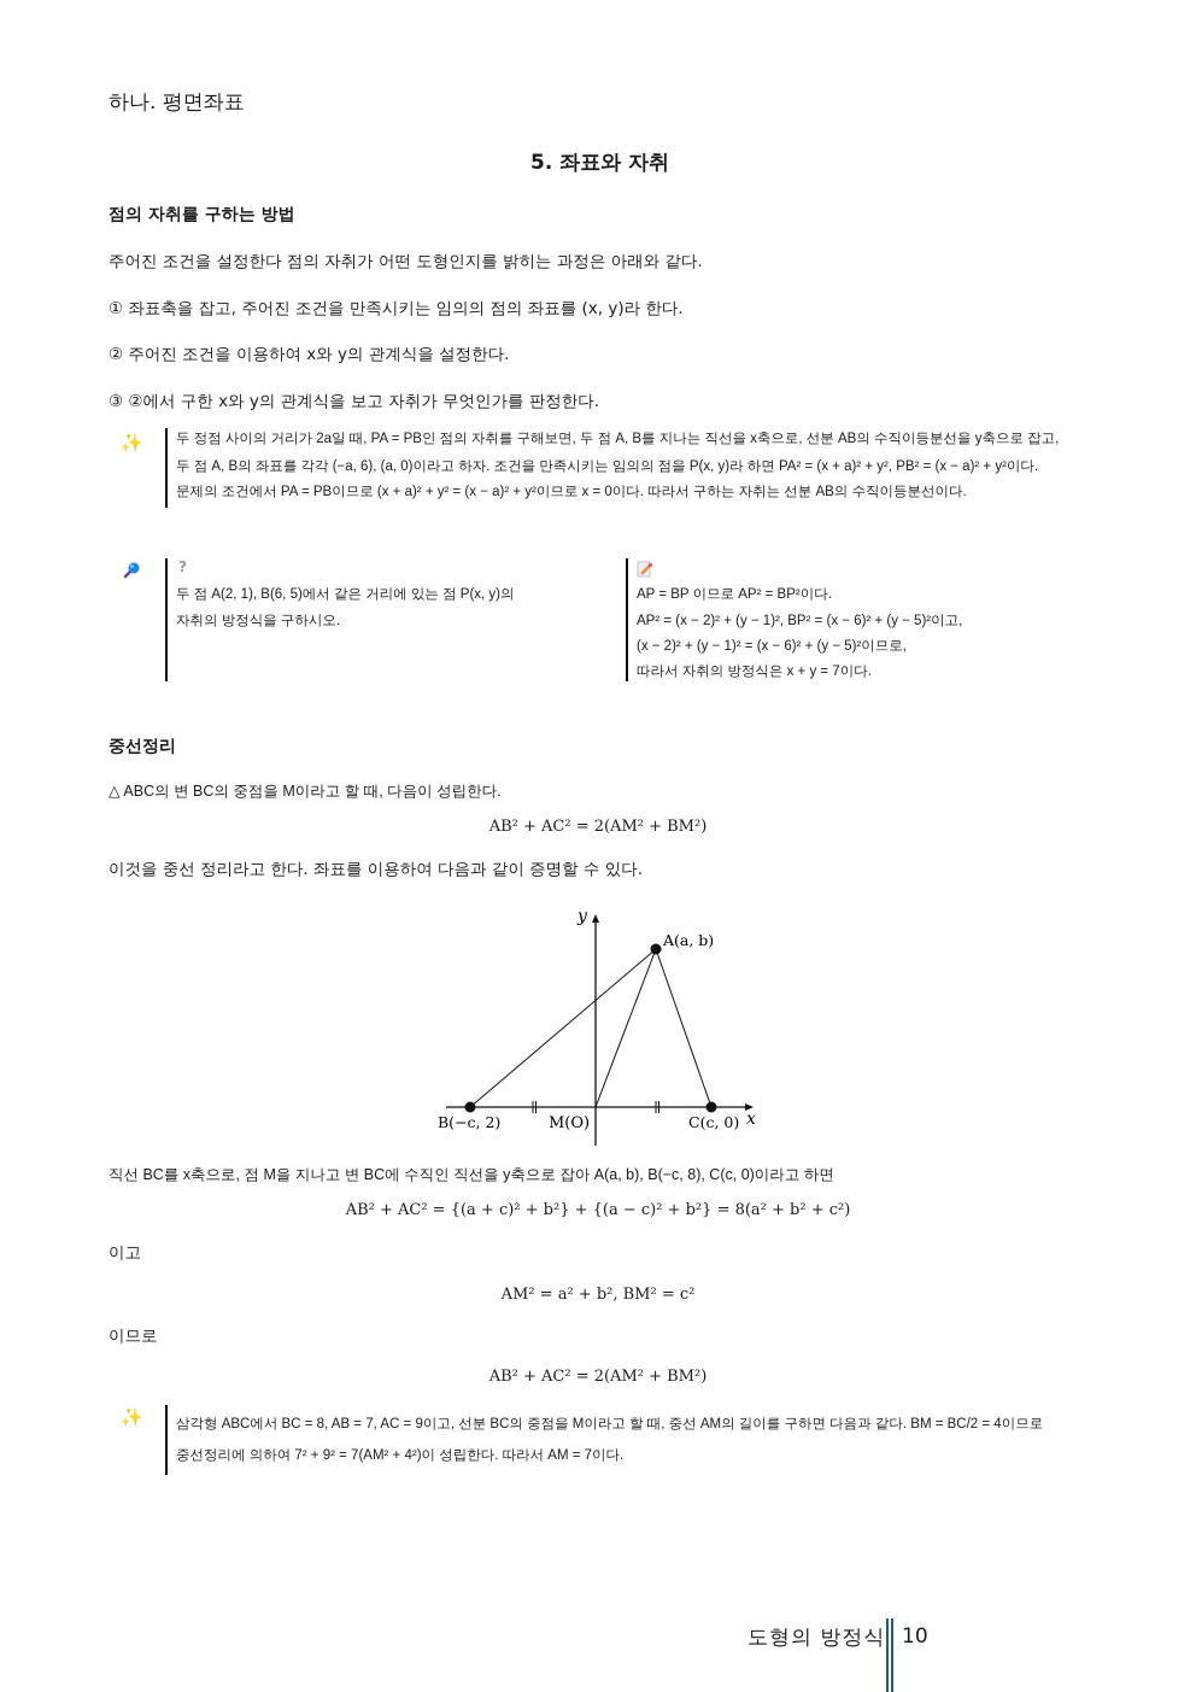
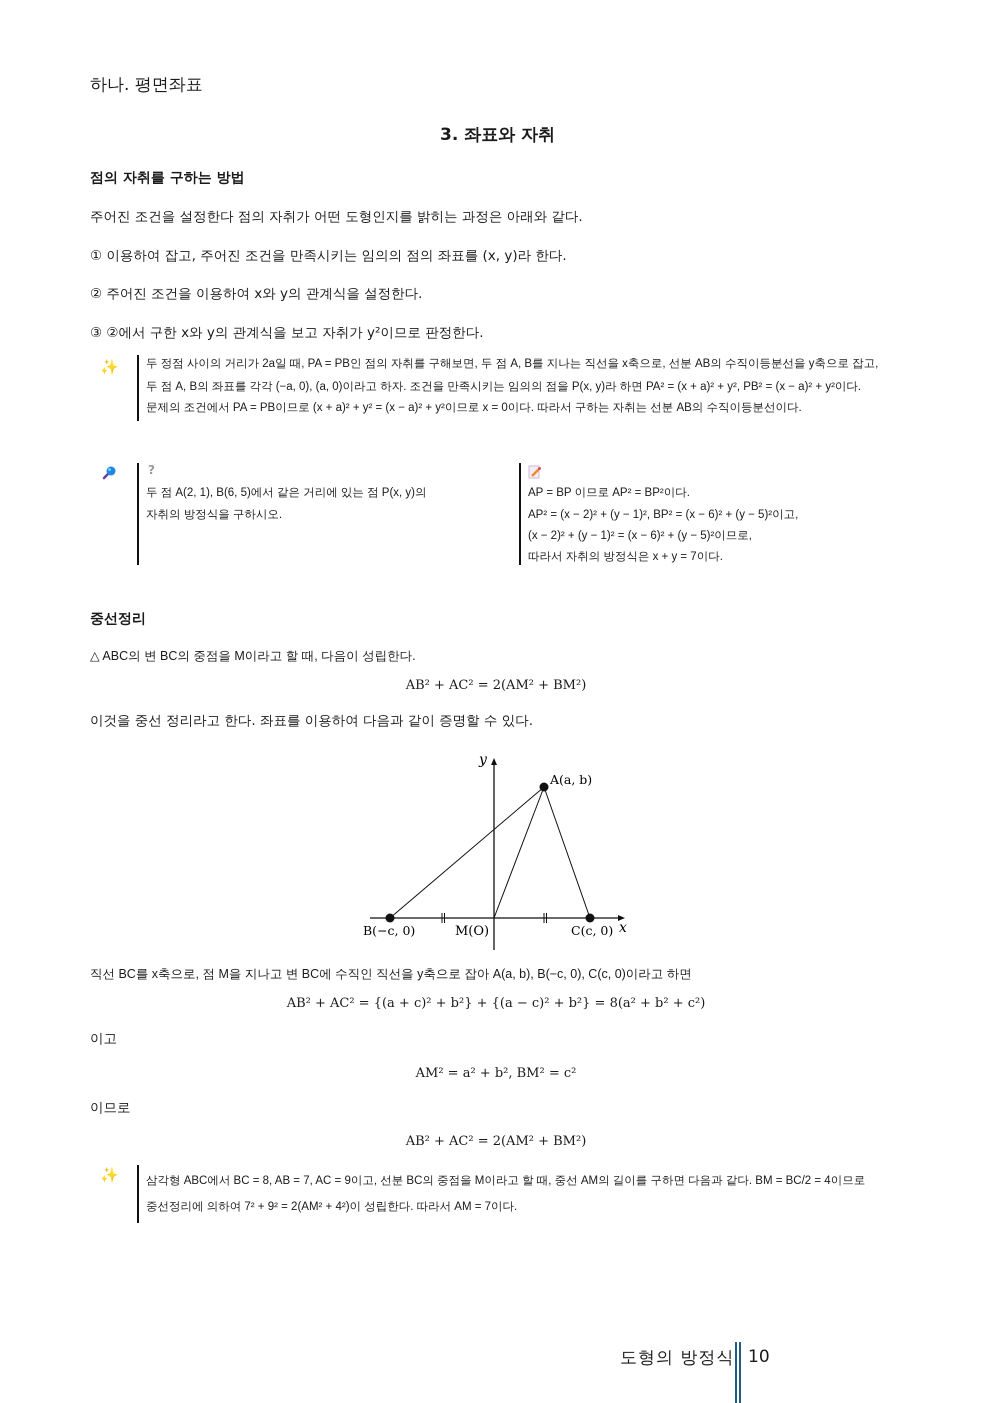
  하나. 평면좌표
- 5. 좌표와 자취
+ 3. 좌표와 자취
  점의 자취를 구하는 방법
  주어진 조건을 설정한다 점의 자취가 어떤 도형인지를 밝히는 과정은 아래와 같다.
- ① 좌표축을 잡고, 주어진 조건을 만족시키는 임의의 점의 좌표를 (x, y)라 한다.
+ ① 이용하여 잡고, 주어진 조건을 만족시키는 임의의 점의 좌표를 (x, y)라 한다.
  ② 주어진 조건을 이용하여 x와 y의 관계식을 설정한다.
- ③ ②에서 구한 x와 y의 관계식을 보고 자취가 무엇인가를 판정한다.
+ ③ ②에서 구한 x와 y의 관계식을 보고 자취가 y²이므로 판정한다.
  ✨
  두 정점 사이의 거리가 2a일 때, PA = PB인 점의 자취를 구해보면, 두 점 A, B를 지나는 직선을 x축으로, 선분 AB의 수직이등분선을 y축으로 잡고,
- 두 점 A, B의 좌표를 각각 (−a, 6), (a, 0)이라고 하자. 조건을 만족시키는 임의의 점을 P(x, y)라 하면 PA² = (x + a)² + y², PB² = (x − a)² + y²이다.
+ 두 점 A, B의 좌표를 각각 (−a, 0), (a, 0)이라고 하자. 조건을 만족시키는 임의의 점을 P(x, y)라 하면 PA² = (x + a)² + y², PB² = (x − a)² + y²이다.
  문제의 조건에서 PA = PB이므로 (x + a)² + y² = (x − a)² + y²이므로 x = 0이다. 따라서 구하는 자취는 선분 AB의 수직이등분선이다.
  ?
  두 점 A(2, 1), B(6, 5)에서 같은 거리에 있는 점 P(x, y)의
  자취의 방정식을 구하시오.
  AP = BP 이므로 AP² = BP²이다.
  AP² = (x − 2)² + (y − 1)², BP² = (x − 6)² + (y − 5)²이고,
  (x − 2)² + (y − 1)² = (x − 6)² + (y − 5)²이므로,
  따라서 자취의 방정식은 x + y = 7이다.
  중선정리
  △ ABC의 변 BC의 중점을 M이라고 할 때, 다음이 성립한다.
  AB² + AC² = 2(AM² + BM²)
  이것을 중선 정리라고 한다. 좌표를 이용하여 다음과 같이 증명할 수 있다.
  y
  x
  A(a, b)
- B(−c, 2)
+ B(−c, 0)
  M(O)
  C(c, 0)
- 직선 BC를 x축으로, 점 M을 지나고 변 BC에 수직인 직선을 y축으로 잡아 A(a, b), B(−c, 8), C(c, 0)이라고 하면
+ 직선 BC를 x축으로, 점 M을 지나고 변 BC에 수직인 직선을 y축으로 잡아 A(a, b), B(−c, 0), C(c, 0)이라고 하면
  AB² + AC² = {(a + c)² + b²} + {(a − c)² + b²} = 8(a² + b² + c²)
  이고
  AM² = a² + b², BM² = c²
  이므로
  AB² + AC² = 2(AM² + BM²)
  ✨
  삼각형 ABC에서 BC = 8, AB = 7, AC = 9이고, 선분 BC의 중점을 M이라고 할 때, 중선 AM의 길이를 구하면 다음과 같다. BM = BC/2 = 4이므로
- 중선정리에 의하여 7² + 9² = 7(AM² + 4²)이 성립한다. 따라서 AM = 7이다.
+ 중선정리에 의하여 7² + 9² = 2(AM² + 4²)이 성립한다. 따라서 AM = 7이다.
  도형의 방정식
  10
